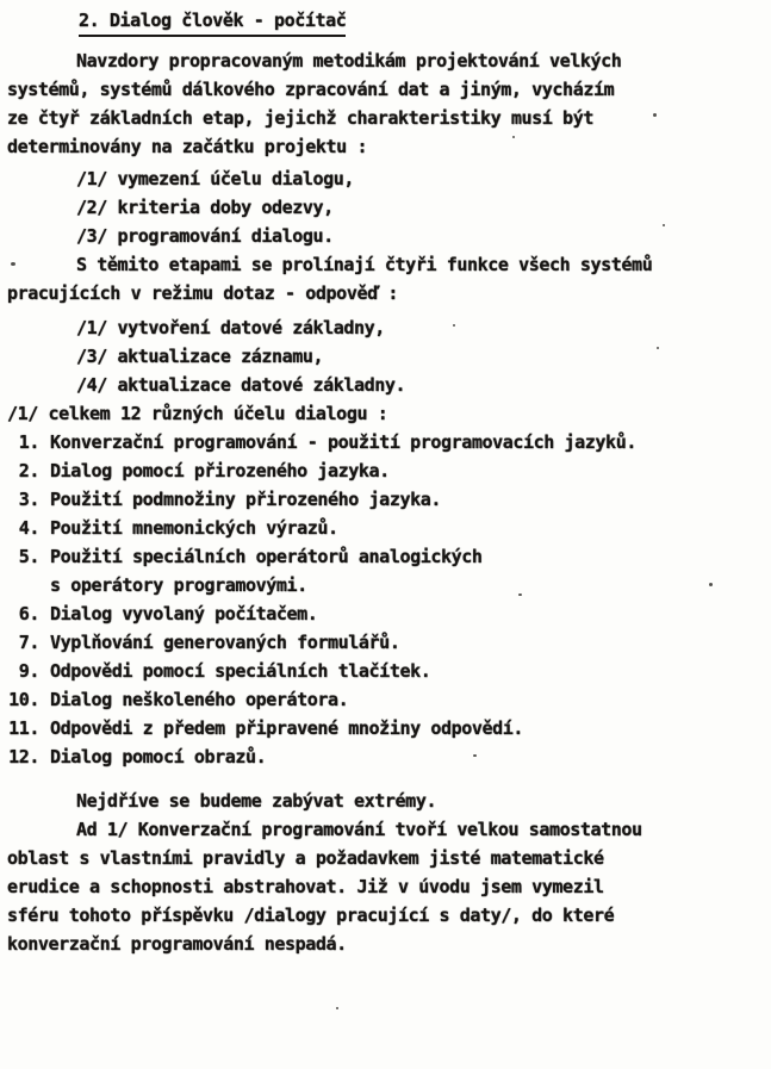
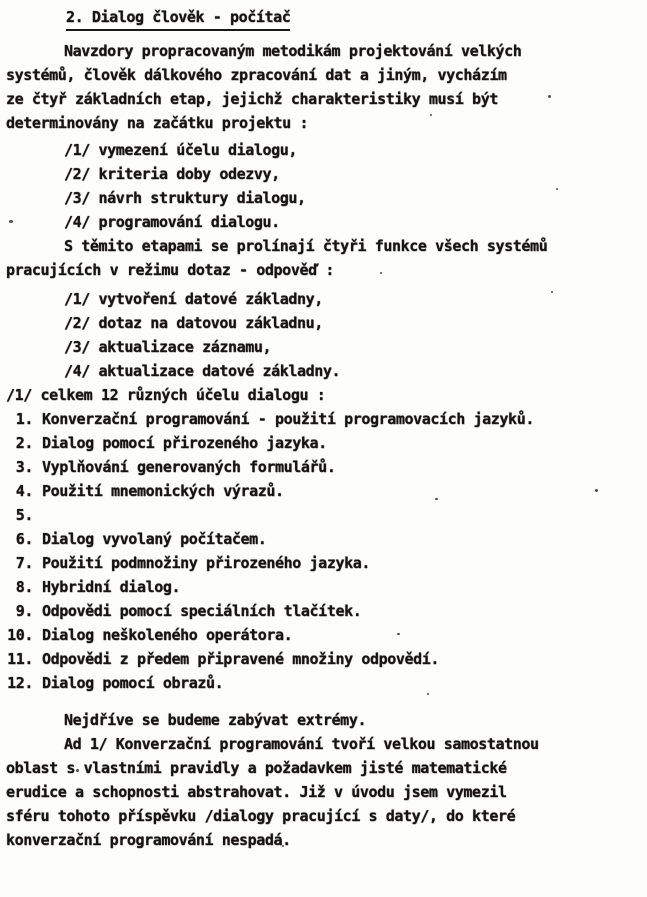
  2. Dialog člověk - počítač
  Navzdory propracovaným metodikám projektování velkých
- systémů, systémů dálkového zpracování dat a jiným, vycházím
+ systémů, člověk dálkového zpracování dat a jiným, vycházím
  ze čtyř základních etap, jejichž charakteristiky musí být
  determinovány na začátku projektu :
  /1/ vymezení účelu dialogu,
  /2/ kriteria doby odezvy,
+ /3/ návrh struktury dialogu,
- /3/ programování dialogu.
+ /4/ programování dialogu.
  S těmito etapami se prolínají čtyři funkce všech systémů
  pracujících v režimu dotaz - odpověď :
  /1/ vytvoření datové základny,
+ /2/ dotaz na datovou základnu,
  /3/ aktualizace záznamu,
  /4/ aktualizace datové základny.
  /1/ celkem 12 různých účelu dialogu :
  1.
  Konverzační programování - použití programovacích jazyků.
  2.
  Dialog pomocí přirozeného jazyka.
  3.
- Použití podmnožiny přirozeného jazyka.
+ Vyplňování generovaných formulářů.
  4.
  Použití mnemonických výrazů.
  5.
- Použití speciálních operátorů analogických
- s operátory programovými.
  6.
  Dialog vyvolaný počítačem.
  7.
- Vyplňování generovaných formulářů.
+ Použití podmnožiny přirozeného jazyka.
+ 8.
+ Hybridní dialog.
  9.
  Odpovědi pomocí speciálních tlačítek.
  10.
  Dialog neškoleného operátora.
  11.
  Odpovědi z předem připravené množiny odpovědí.
  12.
  Dialog pomocí obrazů.
  Nejdříve se budeme zabývat extrémy.
  Ad 1/ Konverzační programování tvoří velkou samostatnou
  oblast s vlastními pravidly a požadavkem jisté matematické
  erudice a schopnosti abstrahovat. Již v úvodu jsem vymezil
  sféru tohoto příspěvku /dialogy pracující s daty/, do které
  konverzační programování nespadá.
